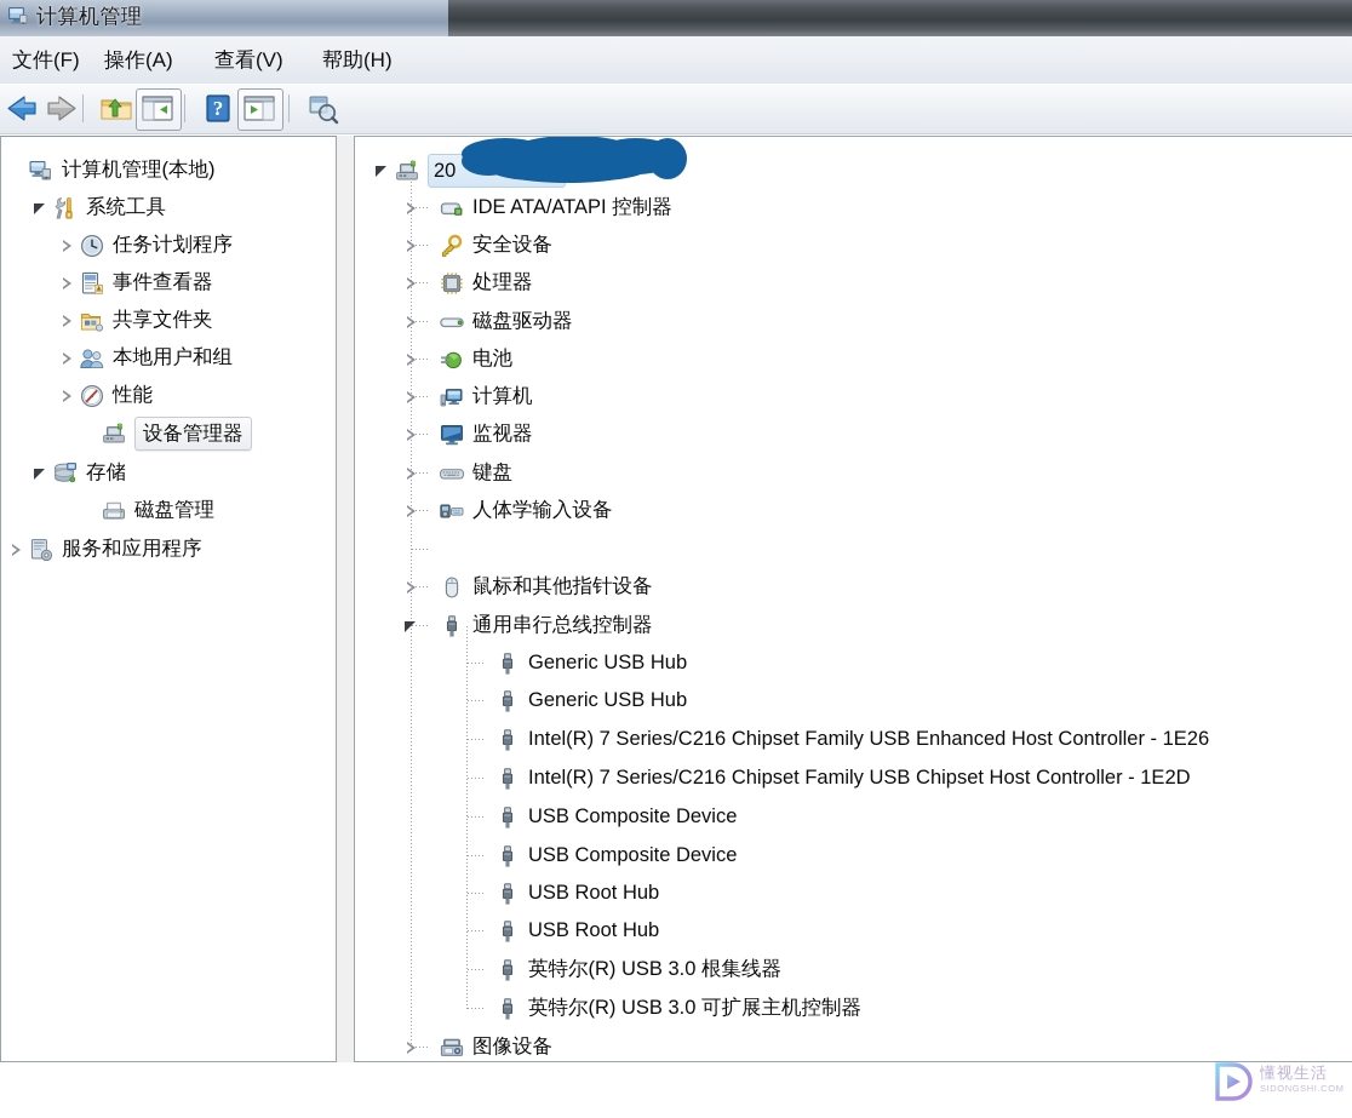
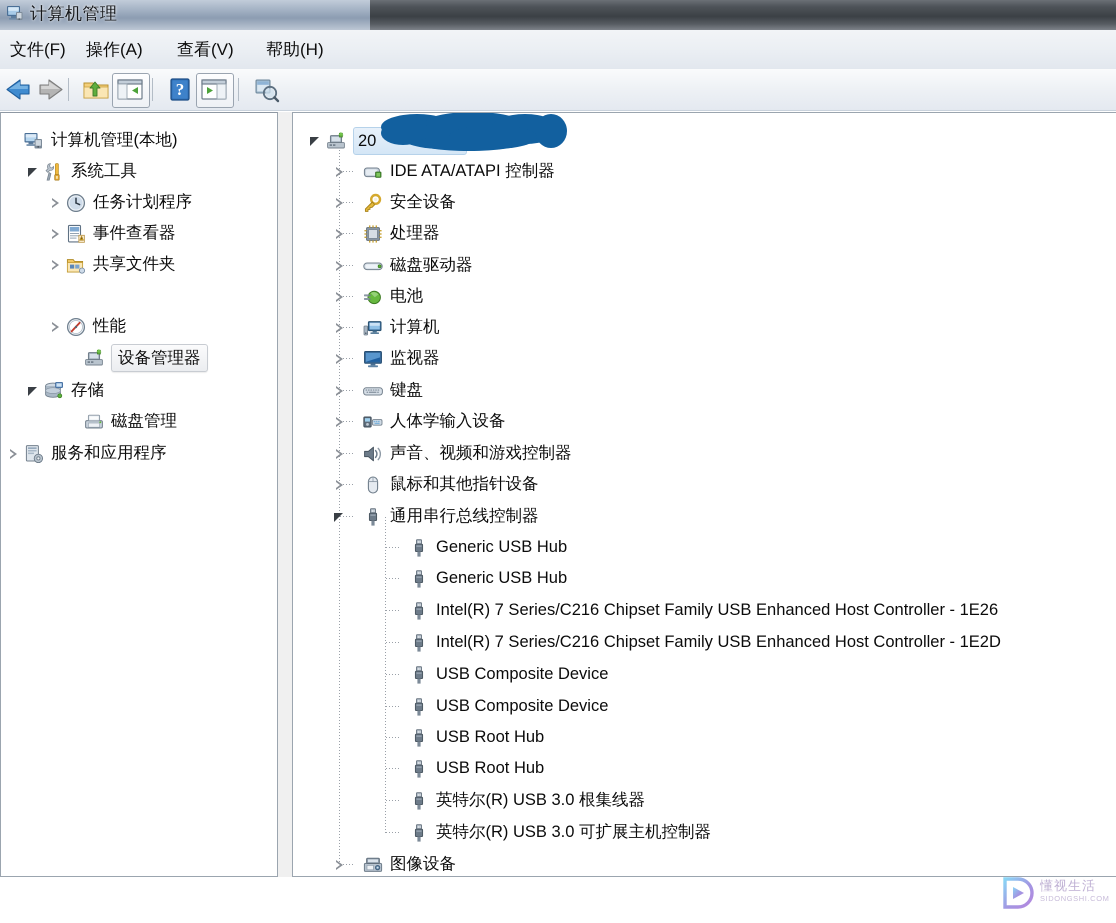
  计算机管理
  文件(F)
  操作(A)
  查看(V)
  帮助(H)
  ?
  计算机管理(本地)
  系统工具
  任务计划程序
  事件查看器
  共享文件夹
- 本地用户和组
  性能
  设备管理器
  存储
  磁盘管理
  服务和应用程序
  20
  IDE ATA/ATAPI 控制器
  安全设备
  处理器
  磁盘驱动器
  电池
  计算机
  监视器
  键盘
  人体学输入设备
+ 声音、视频和游戏控制器
  鼠标和其他指针设备
  通用串行总线控制器
  Generic USB Hub
  Generic USB Hub
  Intel(R) 7 Series/C216 Chipset Family USB Enhanced Host Controller - 1E26
- Intel(R) 7 Series/C216 Chipset Family USB Chipset Host Controller - 1E2D
+ Intel(R) 7 Series/C216 Chipset Family USB Enhanced Host Controller - 1E2D
  USB Composite Device
  USB Composite Device
  USB Root Hub
  USB Root Hub
  英特尔(R) USB 3.0 根集线器
  英特尔(R) USB 3.0 可扩展主机控制器
  图像设备
  懂视生活
  SIDONGSHI.COM
